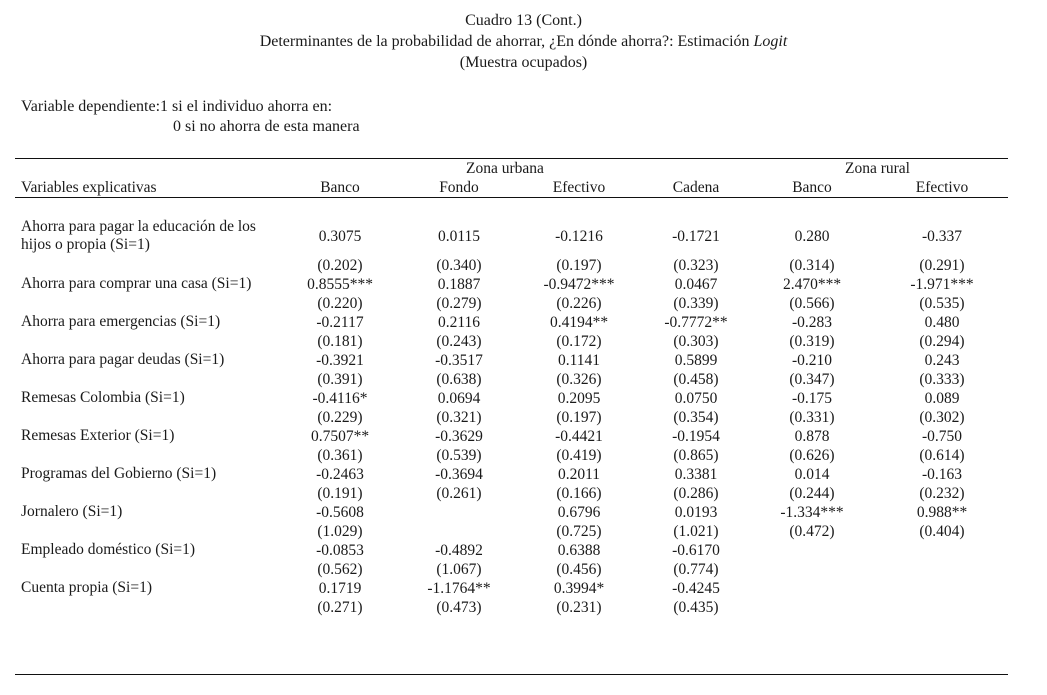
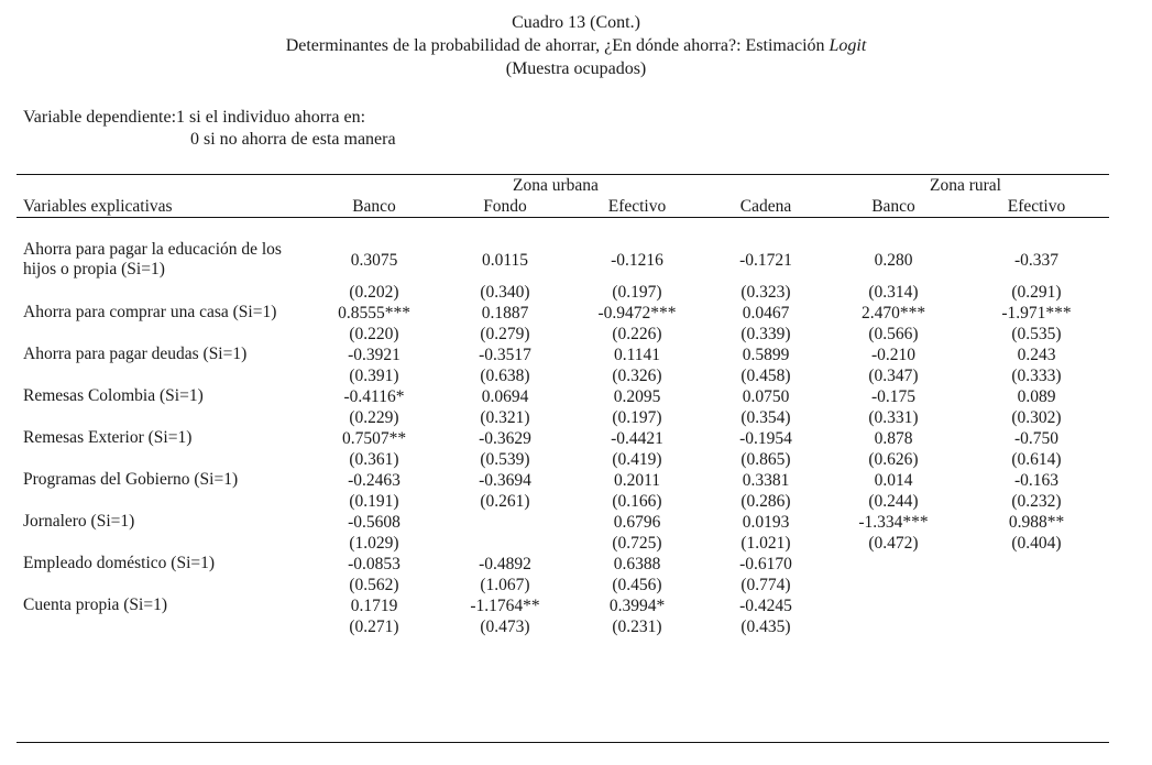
  Cuadro 13 (Cont.)
  Determinantes de la probabilidad de ahorrar, ¿En dónde ahorra?: Estimación Logit
  (Muestra ocupados)
  Variable dependiente:1 si el individuo ahorra en:
  0 si no ahorra de esta manera
  Zona urbana
  Zona rural
  Variables explicativas
  Banco
  Fondo
  Efectivo
  Cadena
  Banco
  Efectivo
  Ahorra para pagar la educación de los hijos o propia (Si=1)
  0.3075
  (0.202)
  0.0115
  (0.340)
  -0.1216
  (0.197)
  -0.1721
  (0.323)
  0.280
  (0.314)
  -0.337
  (0.291)
  Ahorra para comprar una casa (Si=1)
  0.8555***
  (0.220)
  0.1887
  (0.279)
  -0.9472***
  (0.226)
  0.0467
  (0.339)
  2.470***
  (0.566)
  -1.971***
  (0.535)
- Ahorra para emergencias (Si=1)
- -0.2117
- (0.181)
- 0.2116
- (0.243)
- 0.4194**
- (0.172)
- -0.7772**
- (0.303)
- -0.283
- (0.319)
- 0.480
- (0.294)
  Ahorra para pagar deudas (Si=1)
  -0.3921
  (0.391)
  -0.3517
  (0.638)
  0.1141
  (0.326)
  0.5899
  (0.458)
  -0.210
  (0.347)
  0.243
  (0.333)
  Remesas Colombia (Si=1)
  -0.4116*
  (0.229)
  0.0694
  (0.321)
  0.2095
  (0.197)
  0.0750
  (0.354)
  -0.175
  (0.331)
  0.089
  (0.302)
  Remesas Exterior (Si=1)
  0.7507**
  (0.361)
  -0.3629
  (0.539)
  -0.4421
  (0.419)
  -0.1954
  (0.865)
  0.878
  (0.626)
  -0.750
  (0.614)
  Programas del Gobierno (Si=1)
  -0.2463
  (0.191)
  -0.3694
  (0.261)
  0.2011
  (0.166)
  0.3381
  (0.286)
  0.014
  (0.244)
  -0.163
  (0.232)
  Jornalero (Si=1)
  -0.5608
  (1.029)
  0.6796
  (0.725)
  0.0193
  (1.021)
  -1.334***
  (0.472)
  0.988**
  (0.404)
  Empleado doméstico (Si=1)
  -0.0853
  (0.562)
  -0.4892
  (1.067)
  0.6388
  (0.456)
  -0.6170
  (0.774)
  Cuenta propia (Si=1)
  0.1719
  (0.271)
  -1.1764**
  (0.473)
  0.3994*
  (0.231)
  -0.4245
  (0.435)
